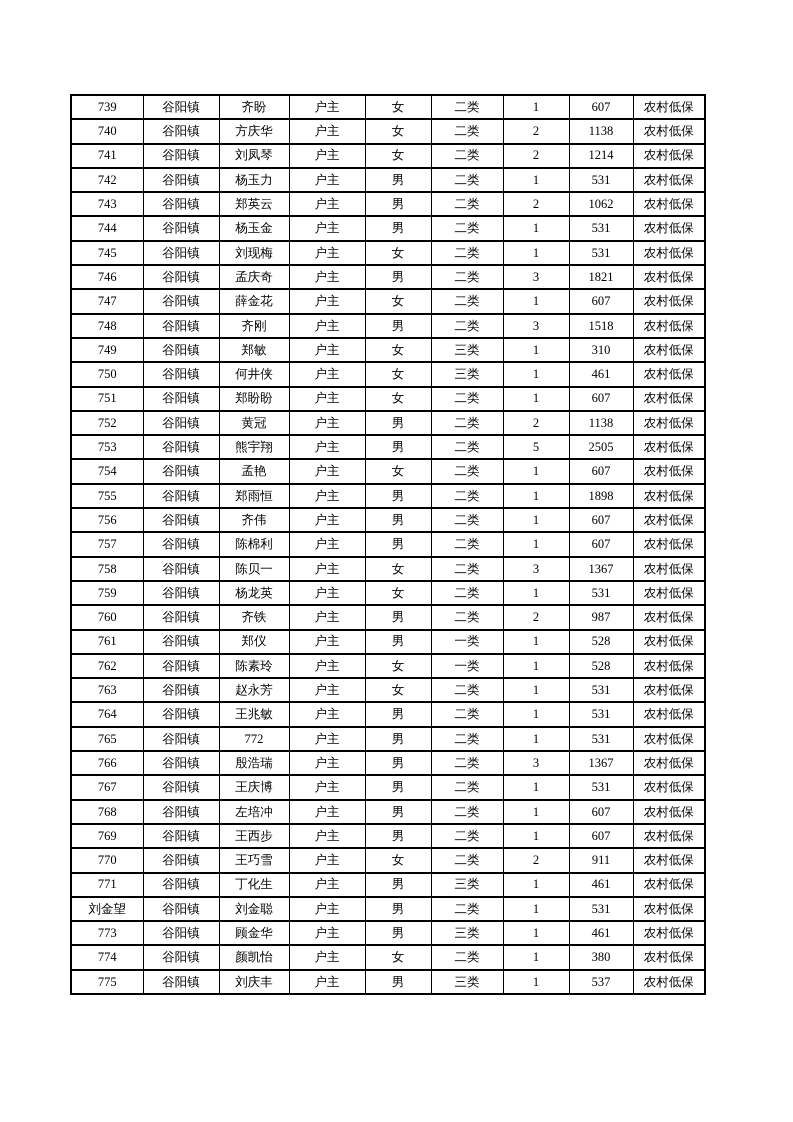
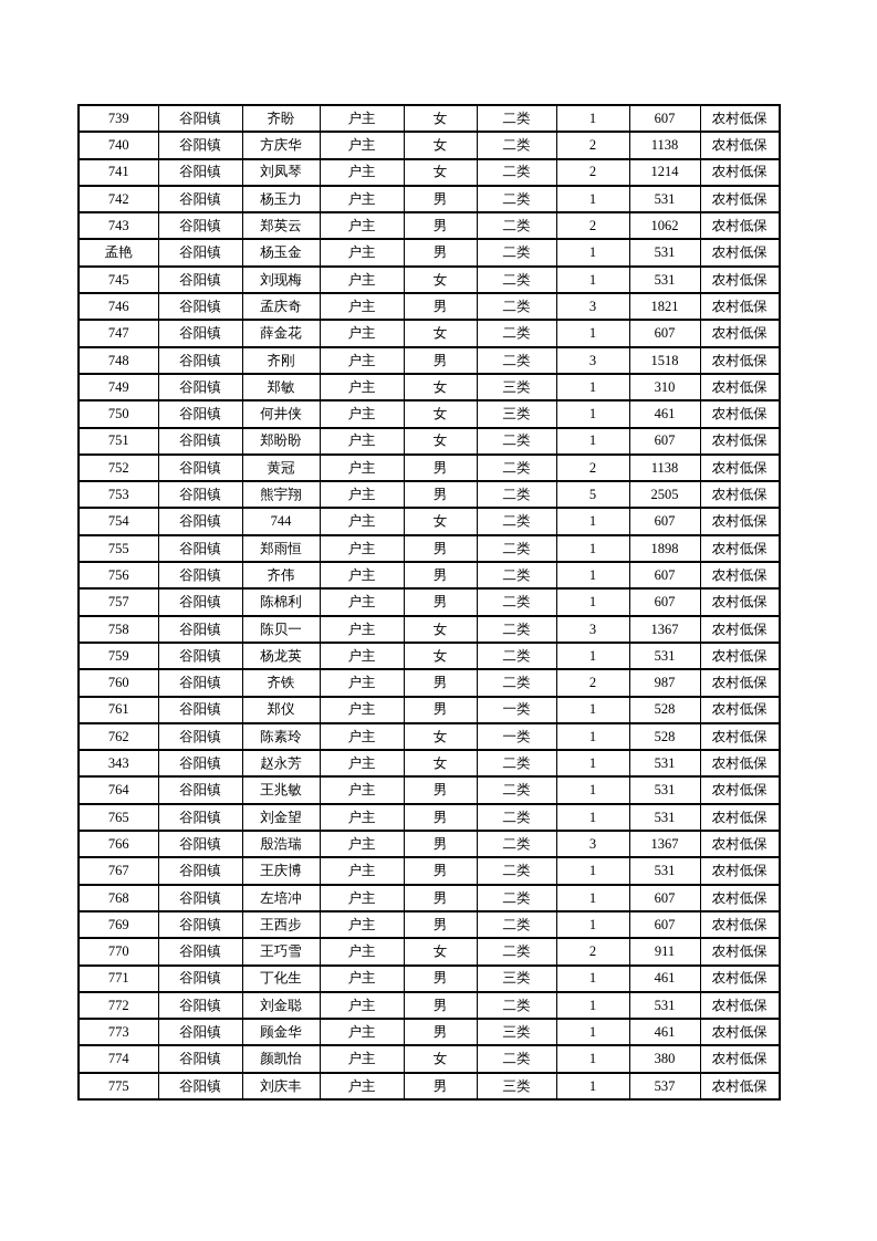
  739	谷阳镇	齐盼	户主	女	二类	1	607	农村低保
  740	谷阳镇	方庆华	户主	女	二类	2	1138	农村低保
  741	谷阳镇	刘凤琴	户主	女	二类	2	1214	农村低保
  742	谷阳镇	杨玉力	户主	男	二类	1	531	农村低保
  743	谷阳镇	郑英云	户主	男	二类	2	1062	农村低保
- 744	谷阳镇	杨玉金	户主	男	二类	1	531	农村低保
+ 孟艳	谷阳镇	杨玉金	户主	男	二类	1	531	农村低保
  745	谷阳镇	刘现梅	户主	女	二类	1	531	农村低保
  746	谷阳镇	孟庆奇	户主	男	二类	3	1821	农村低保
  747	谷阳镇	薛金花	户主	女	二类	1	607	农村低保
  748	谷阳镇	齐刚	户主	男	二类	3	1518	农村低保
  749	谷阳镇	郑敏	户主	女	三类	1	310	农村低保
  750	谷阳镇	何井侠	户主	女	三类	1	461	农村低保
  751	谷阳镇	郑盼盼	户主	女	二类	1	607	农村低保
  752	谷阳镇	黄冠	户主	男	二类	2	1138	农村低保
  753	谷阳镇	熊宇翔	户主	男	二类	5	2505	农村低保
- 754	谷阳镇	孟艳	户主	女	二类	1	607	农村低保
+ 754	谷阳镇	744	户主	女	二类	1	607	农村低保
  755	谷阳镇	郑雨恒	户主	男	二类	1	1898	农村低保
  756	谷阳镇	齐伟	户主	男	二类	1	607	农村低保
  757	谷阳镇	陈棉利	户主	男	二类	1	607	农村低保
  758	谷阳镇	陈贝一	户主	女	二类	3	1367	农村低保
  759	谷阳镇	杨龙英	户主	女	二类	1	531	农村低保
  760	谷阳镇	齐铁	户主	男	二类	2	987	农村低保
  761	谷阳镇	郑仪	户主	男	一类	1	528	农村低保
  762	谷阳镇	陈素玲	户主	女	一类	1	528	农村低保
- 763	谷阳镇	赵永芳	户主	女	二类	1	531	农村低保
+ 343	谷阳镇	赵永芳	户主	女	二类	1	531	农村低保
  764	谷阳镇	王兆敏	户主	男	二类	1	531	农村低保
- 765	谷阳镇	772	户主	男	二类	1	531	农村低保
+ 765	谷阳镇	刘金望	户主	男	二类	1	531	农村低保
  766	谷阳镇	殷浩瑞	户主	男	二类	3	1367	农村低保
  767	谷阳镇	王庆博	户主	男	二类	1	531	农村低保
  768	谷阳镇	左培冲	户主	男	二类	1	607	农村低保
  769	谷阳镇	王西步	户主	男	二类	1	607	农村低保
  770	谷阳镇	王巧雪	户主	女	二类	2	911	农村低保
  771	谷阳镇	丁化生	户主	男	三类	1	461	农村低保
- 刘金望	谷阳镇	刘金聪	户主	男	二类	1	531	农村低保
+ 772	谷阳镇	刘金聪	户主	男	二类	1	531	农村低保
  773	谷阳镇	顾金华	户主	男	三类	1	461	农村低保
  774	谷阳镇	颜凯怡	户主	女	二类	1	380	农村低保
  775	谷阳镇	刘庆丰	户主	男	三类	1	537	农村低保
